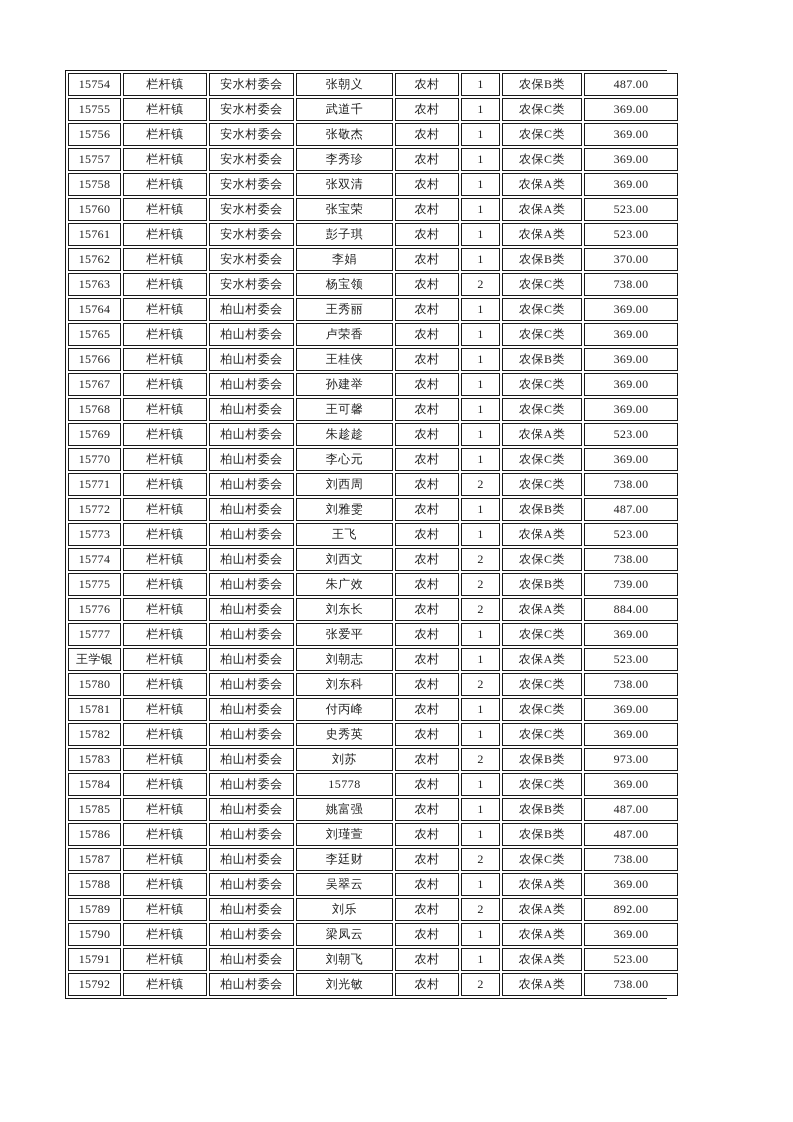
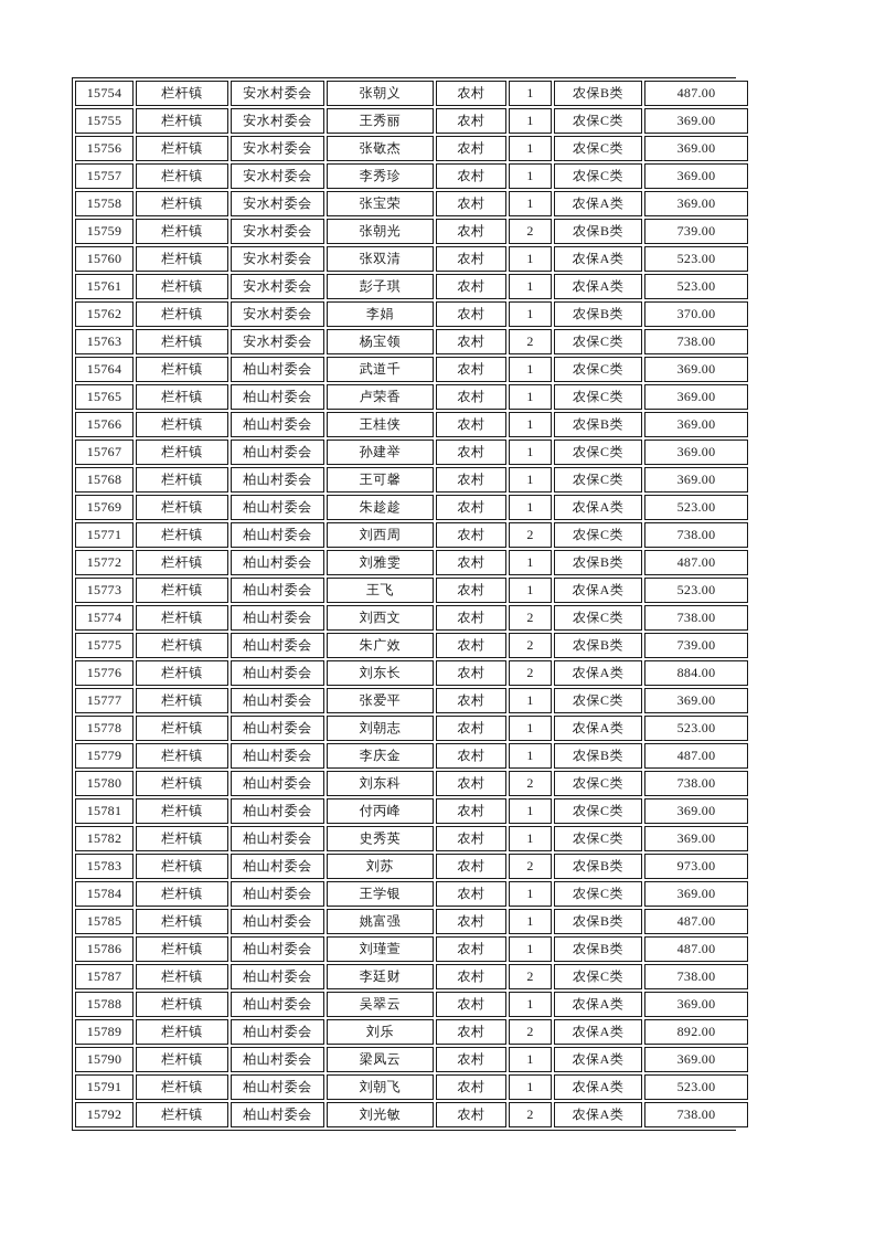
  15754	栏杆镇	安水村委会	张朝义	农村	1	农保B类	487.00
- 15755	栏杆镇	安水村委会	武道千	农村	1	农保C类	369.00
+ 15755	栏杆镇	安水村委会	王秀丽	农村	1	农保C类	369.00
  15756	栏杆镇	安水村委会	张敬杰	农村	1	农保C类	369.00
  15757	栏杆镇	安水村委会	李秀珍	农村	1	农保C类	369.00
- 15758	栏杆镇	安水村委会	张双清	农村	1	农保A类	369.00
+ 15758	栏杆镇	安水村委会	张宝荣	农村	1	农保A类	369.00
+ 15759	栏杆镇	安水村委会	张朝光	农村	2	农保B类	739.00
- 15760	栏杆镇	安水村委会	张宝荣	农村	1	农保A类	523.00
+ 15760	栏杆镇	安水村委会	张双清	农村	1	农保A类	523.00
  15761	栏杆镇	安水村委会	彭子琪	农村	1	农保A类	523.00
  15762	栏杆镇	安水村委会	李娟	农村	1	农保B类	370.00
  15763	栏杆镇	安水村委会	杨宝领	农村	2	农保C类	738.00
- 15764	栏杆镇	柏山村委会	王秀丽	农村	1	农保C类	369.00
+ 15764	栏杆镇	柏山村委会	武道千	农村	1	农保C类	369.00
  15765	栏杆镇	柏山村委会	卢荣香	农村	1	农保C类	369.00
  15766	栏杆镇	柏山村委会	王桂侠	农村	1	农保B类	369.00
  15767	栏杆镇	柏山村委会	孙建举	农村	1	农保C类	369.00
  15768	栏杆镇	柏山村委会	王可馨	农村	1	农保C类	369.00
  15769	栏杆镇	柏山村委会	朱趁趁	农村	1	农保A类	523.00
- 15770	栏杆镇	柏山村委会	李心元	农村	1	农保C类	369.00
  15771	栏杆镇	柏山村委会	刘西周	农村	2	农保C类	738.00
  15772	栏杆镇	柏山村委会	刘雅雯	农村	1	农保B类	487.00
  15773	栏杆镇	柏山村委会	王飞	农村	1	农保A类	523.00
  15774	栏杆镇	柏山村委会	刘西文	农村	2	农保C类	738.00
  15775	栏杆镇	柏山村委会	朱广效	农村	2	农保B类	739.00
  15776	栏杆镇	柏山村委会	刘东长	农村	2	农保A类	884.00
  15777	栏杆镇	柏山村委会	张爱平	农村	1	农保C类	369.00
- 王学银	栏杆镇	柏山村委会	刘朝志	农村	1	农保A类	523.00
+ 15778	栏杆镇	柏山村委会	刘朝志	农村	1	农保A类	523.00
+ 15779	栏杆镇	柏山村委会	李庆金	农村	1	农保B类	487.00
  15780	栏杆镇	柏山村委会	刘东科	农村	2	农保C类	738.00
  15781	栏杆镇	柏山村委会	付丙峰	农村	1	农保C类	369.00
  15782	栏杆镇	柏山村委会	史秀英	农村	1	农保C类	369.00
  15783	栏杆镇	柏山村委会	刘苏	农村	2	农保B类	973.00
- 15784	栏杆镇	柏山村委会	15778	农村	1	农保C类	369.00
+ 15784	栏杆镇	柏山村委会	王学银	农村	1	农保C类	369.00
  15785	栏杆镇	柏山村委会	姚富强	农村	1	农保B类	487.00
  15786	栏杆镇	柏山村委会	刘瑾萱	农村	1	农保B类	487.00
  15787	栏杆镇	柏山村委会	李廷财	农村	2	农保C类	738.00
  15788	栏杆镇	柏山村委会	吴翠云	农村	1	农保A类	369.00
  15789	栏杆镇	柏山村委会	刘乐	农村	2	农保A类	892.00
  15790	栏杆镇	柏山村委会	梁凤云	农村	1	农保A类	369.00
  15791	栏杆镇	柏山村委会	刘朝飞	农村	1	农保A类	523.00
  15792	栏杆镇	柏山村委会	刘光敏	农村	2	农保A类	738.00
